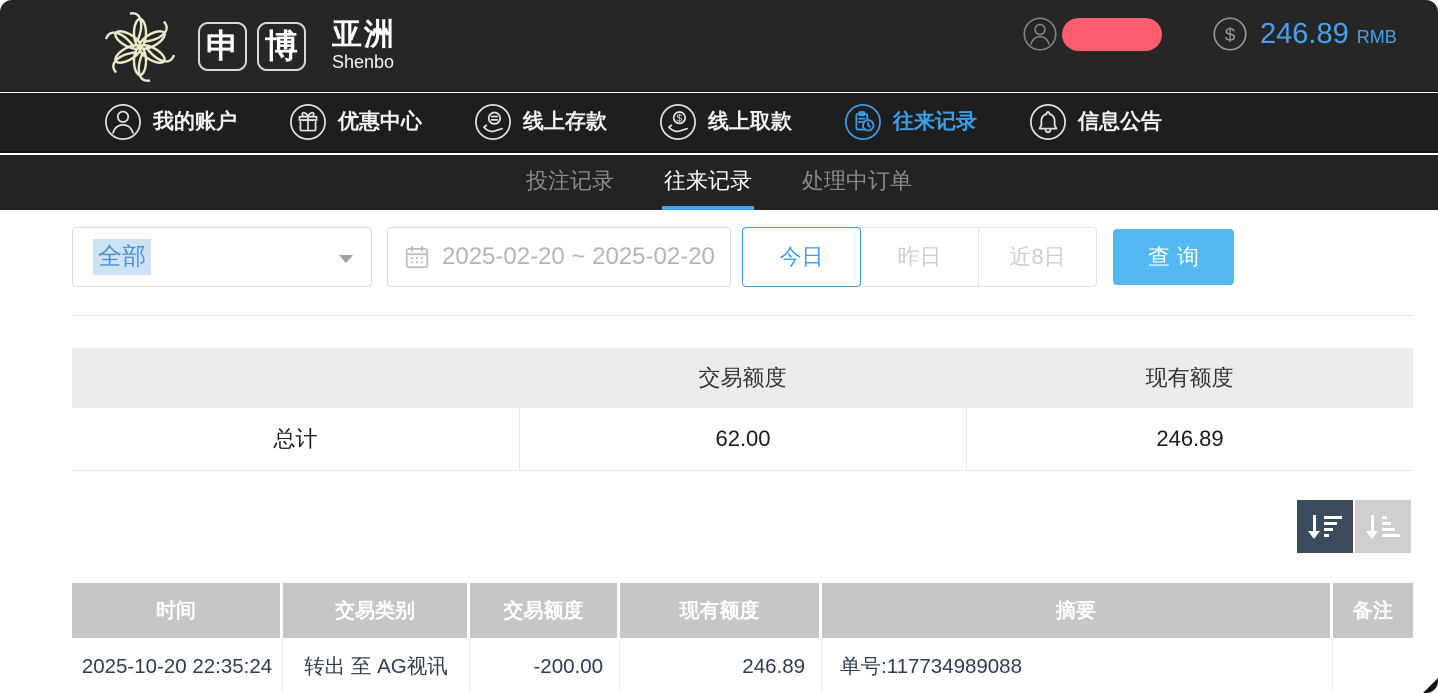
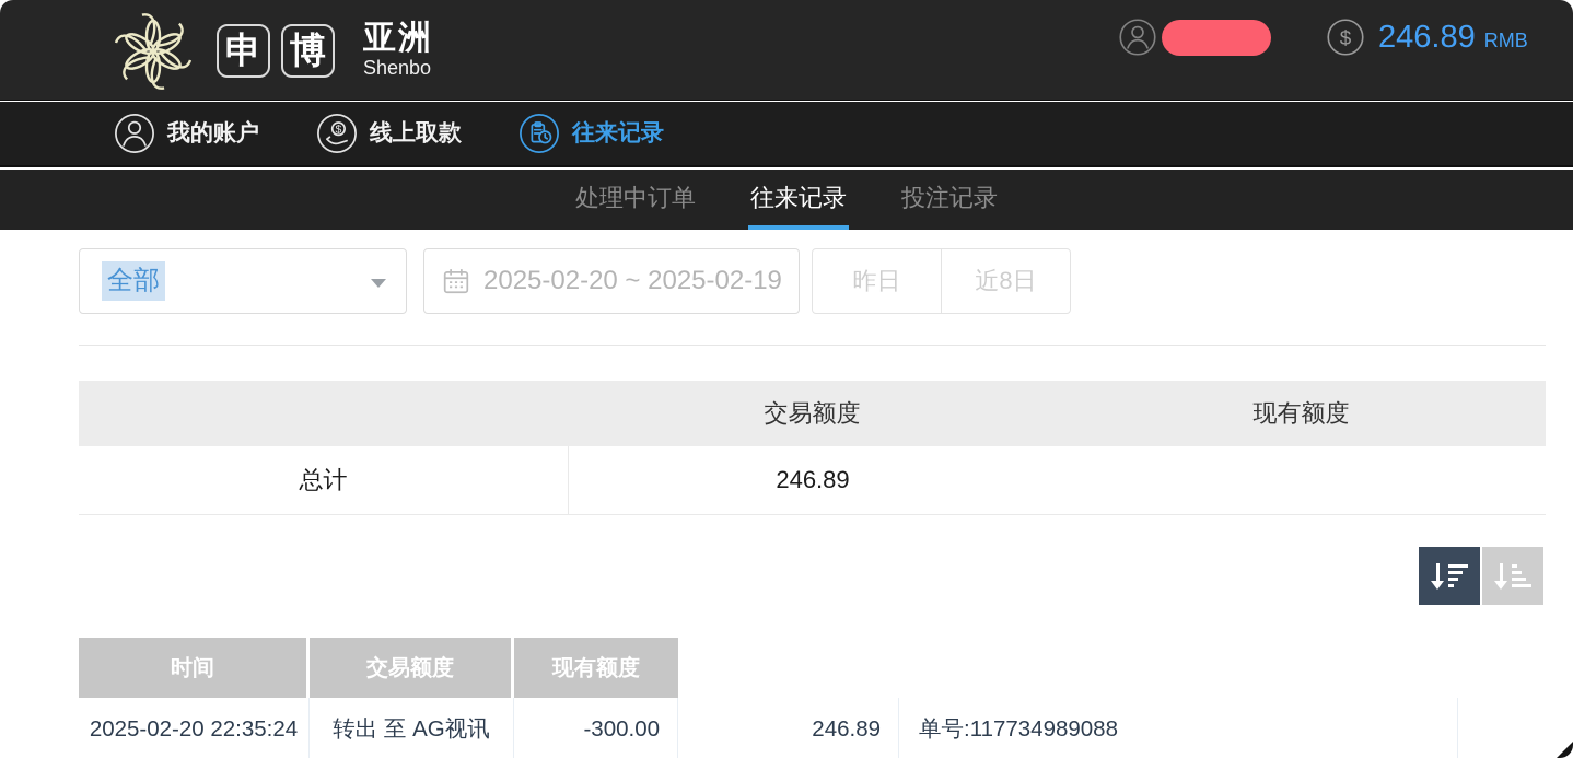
  申
  博
  亚洲
  Shenbo
  $
  246.89
  RMB
  我的账户
- 优惠中心
- 线上存款
  $
  线上取款
  往来记录
- 信息公告
- 投注记录
+ 处理中订单
  往来记录
- 处理中订单
+ 投注记录
  全部
- 2025-02-20 ~ 2025-02-20
+ 2025-02-20 ~ 2025-02-19
- 今日
  昨日
  近8日
- 查询
  交易额度
  现有额度
  总计
- 62.00
  246.89
  时间
- 交易类别
  交易额度
  现有额度
- 摘要
- 备注
- 2025-10-20 22:35:24
+ 2025-02-20 22:35:24
  转出 至 AG视讯
- -200.00
+ -300.00
  246.89
  单号:117734989088
